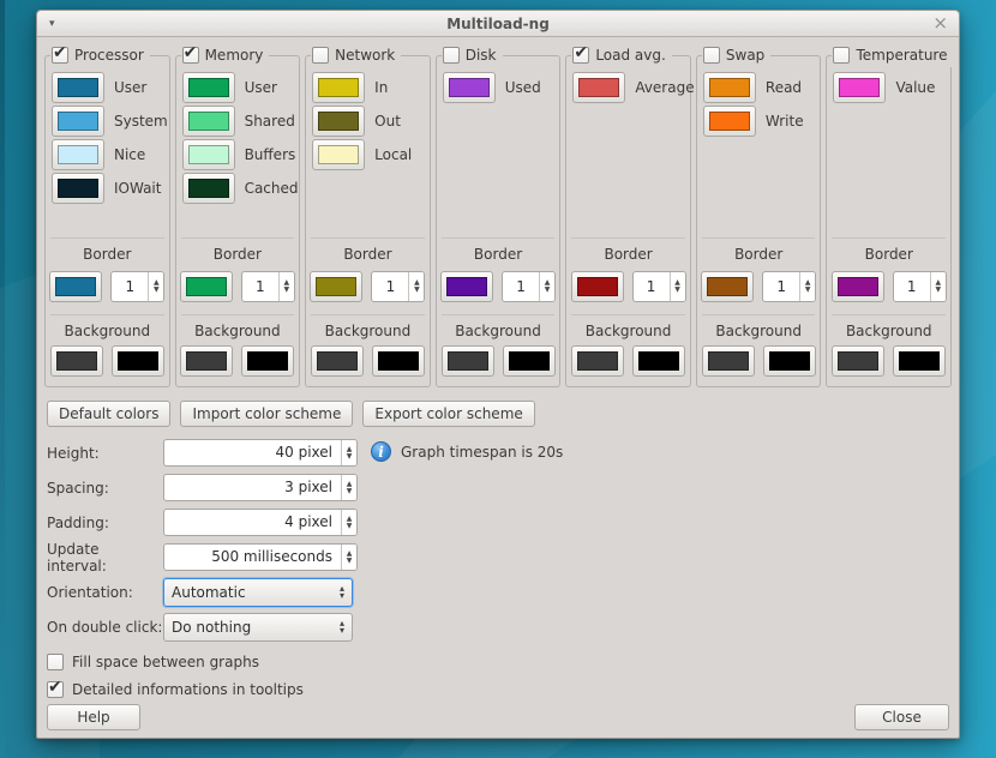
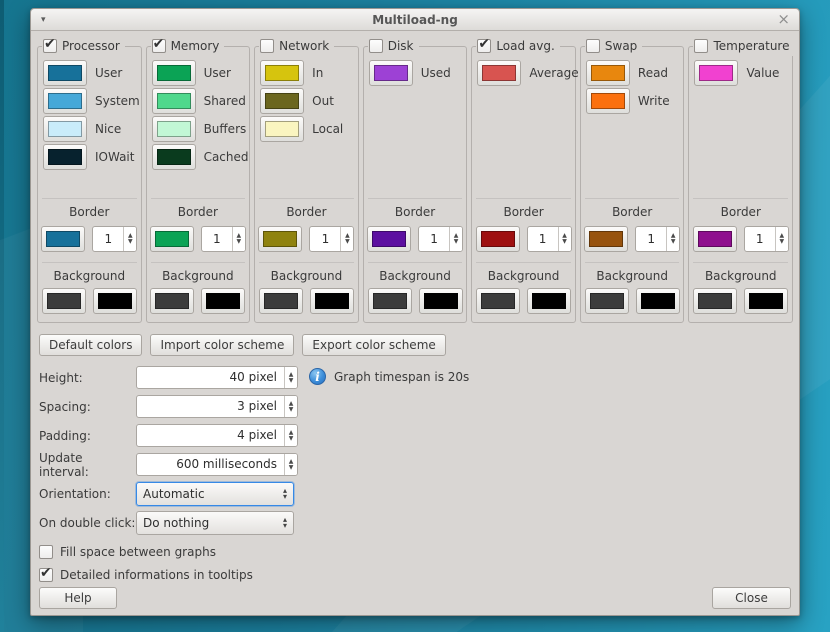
  ▾
  Multiload-ng
  ×
  ✔
  Processor
  User
  System
  Nice
  IOWait
  Border
  1
  Background
  ✔
  Memory
  User
  Shared
  Buffers
  Cached
  Border
  1
  Background
  Network
  In
  Out
  Local
  Border
  1
  Background
  Disk
  Used
  Border
  1
  Background
  ✔
  Load avg.
  Average
  Border
  1
  Background
  Swap
  Read
  Write
  Border
  1
  Background
  Temperature
  Value
  Border
  1
  Background
  Default colors
  Import color scheme
  Export color scheme
  Height:
  40 pixel
  Spacing:
  3 pixel
  Padding:
  4 pixel
  Update interval:
- 500 milliseconds
+ 600 milliseconds
  Orientation:
  Automatic
  ▴
  ▾
  On double click:
  Do nothing
  ▴
  ▾
  i
  Graph timespan is 20s
  Fill space between graphs
  ✔
  Detailed informations in tooltips
  Help
  Close
